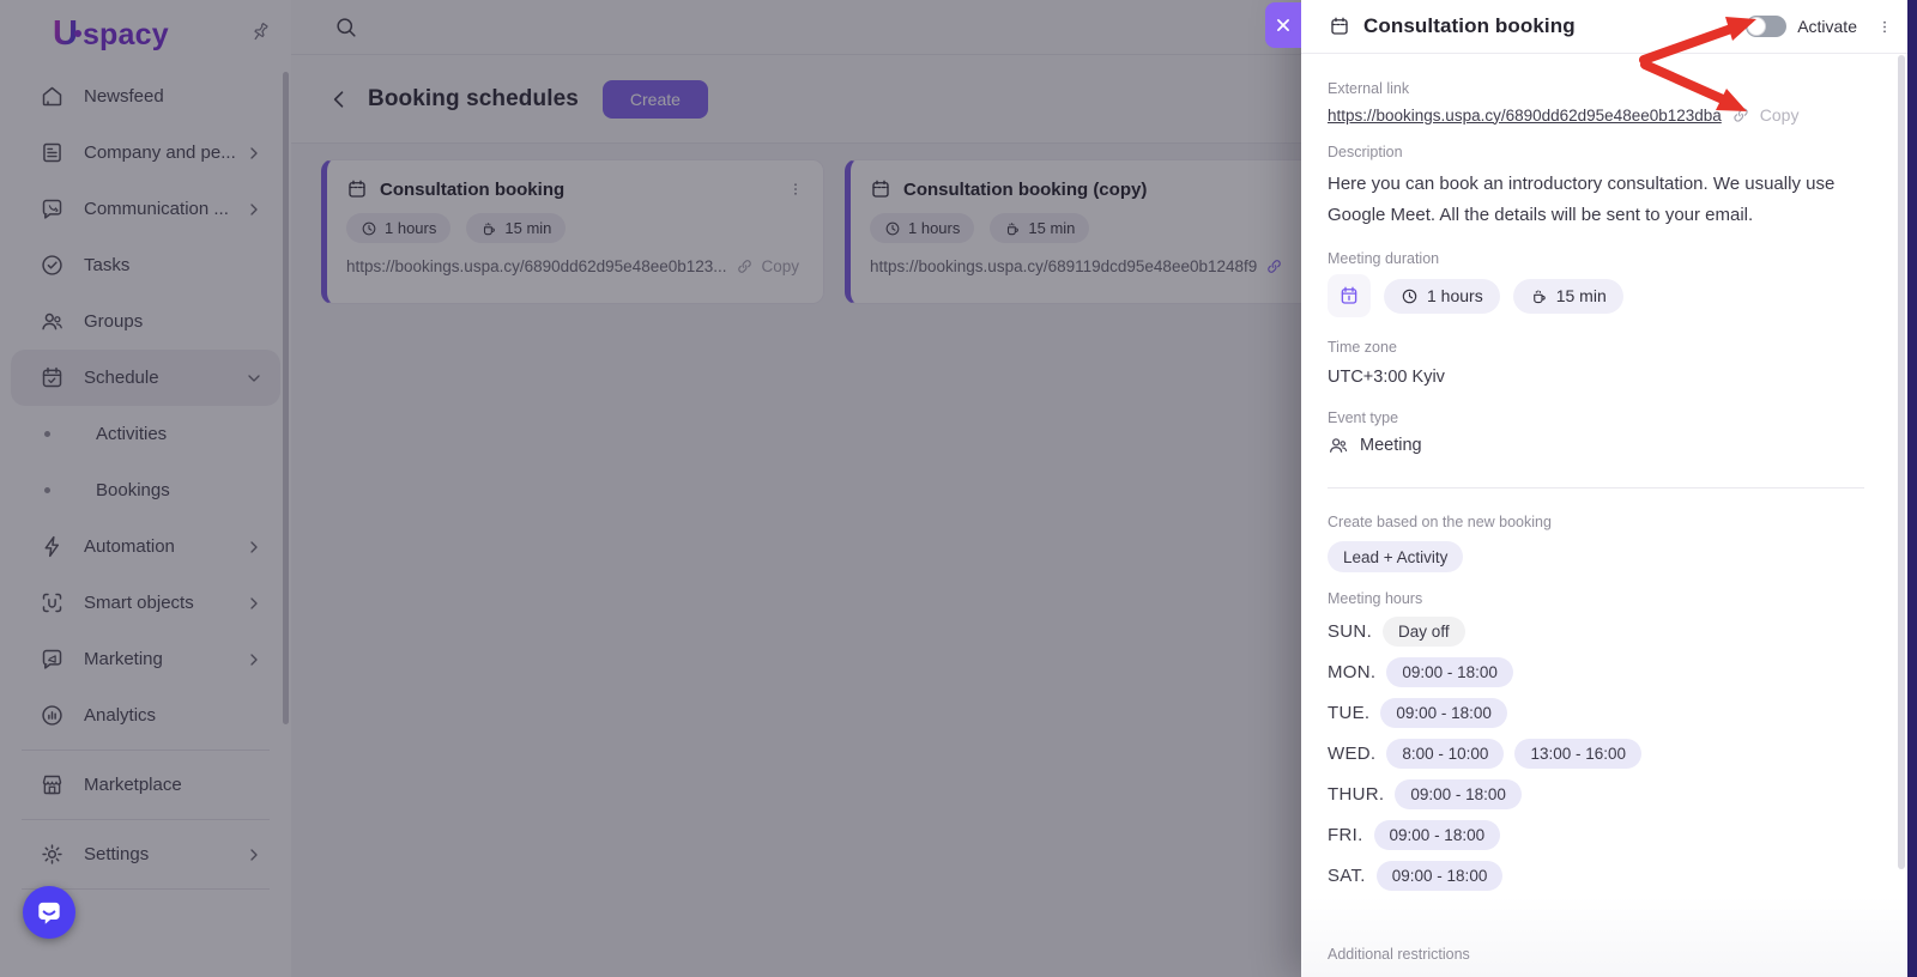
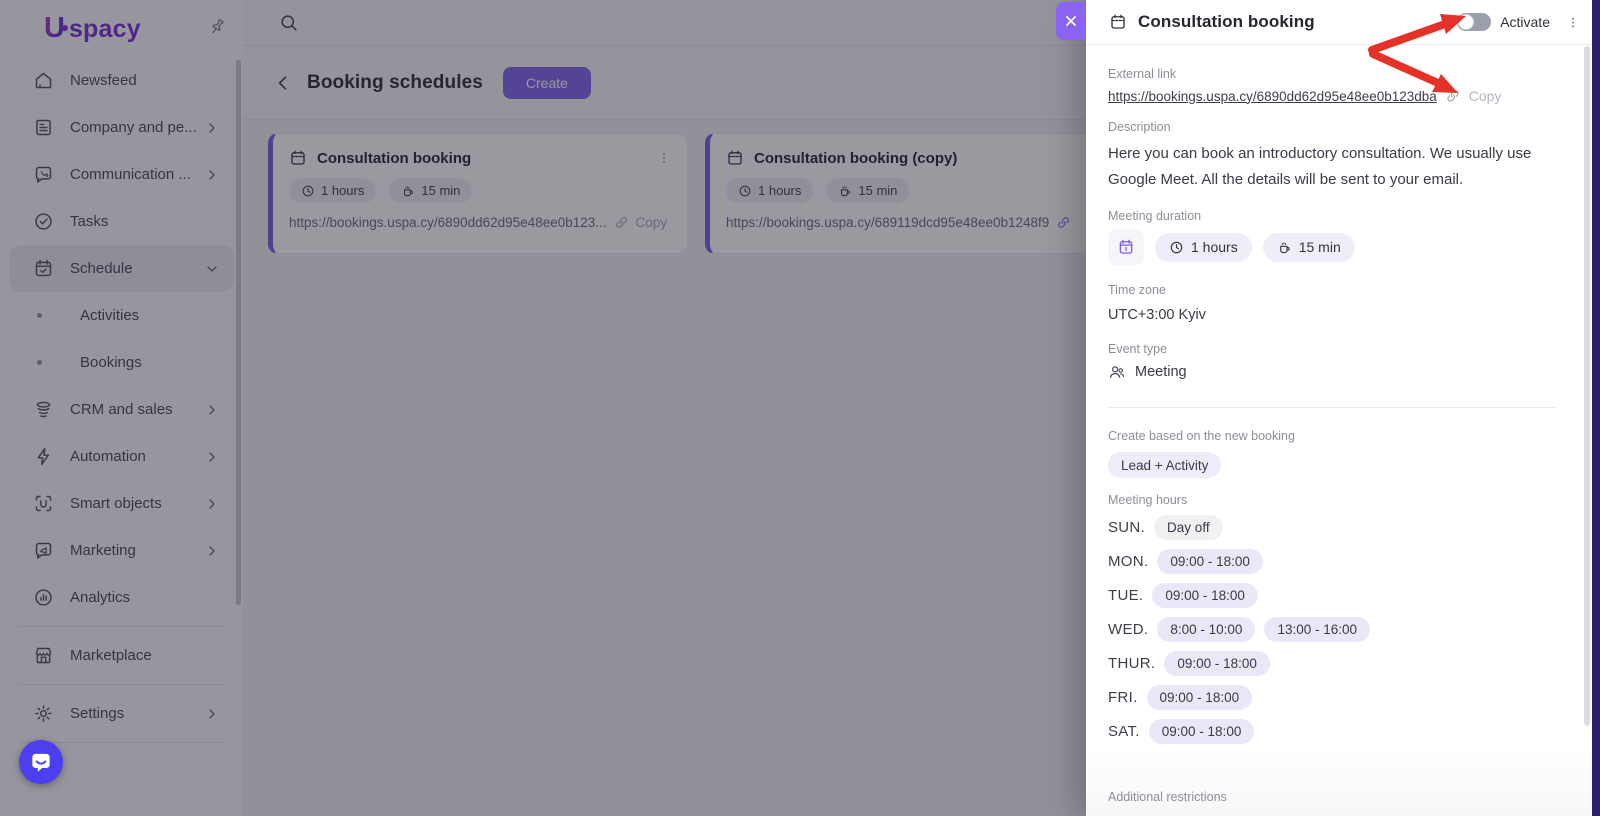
  U
  spacy
  Newsfeed
  Company and pe...
  Communication ...
  Tasks
- Groups
  Schedule
  Activities
  Bookings
+ CRM and sales
  Automation
  Smart objects
  Marketing
  Analytics
  Marketplace
  Settings
  Booking schedules
  Create
  Consultation booking
  1 hours
  15 min
  https://bookings.uspa.cy/6890dd62d95e48ee0b123...
  Copy
  Consultation booking (copy)
  1 hours
  15 min
  https://bookings.uspa.cy/689119dcd95e48ee0b1248f9
  Consultation booking
  Activate
  External link
  https://bookings.uspa.cy/6890dd62d95e48ee0b123dba
  Copy
  Description
  Here you can book an introductory consultation. We usually use Google Meet. All the details will be sent to your email.
  Meeting duration
  1 hours
  15 min
  Time zone
  UTC+3:00 Kyiv
  Event type
  Meeting
  Create based on the new booking
  Lead + Activity
  Meeting hours
  Additional restrictions
  SUN.
  Day off
  MON.
  09:00 - 18:00
  TUE.
  09:00 - 18:00
  WED.
  8:00 - 10:00
  13:00 - 16:00
  THUR.
  09:00 - 18:00
  FRI.
  09:00 - 18:00
  SAT.
  09:00 - 18:00
